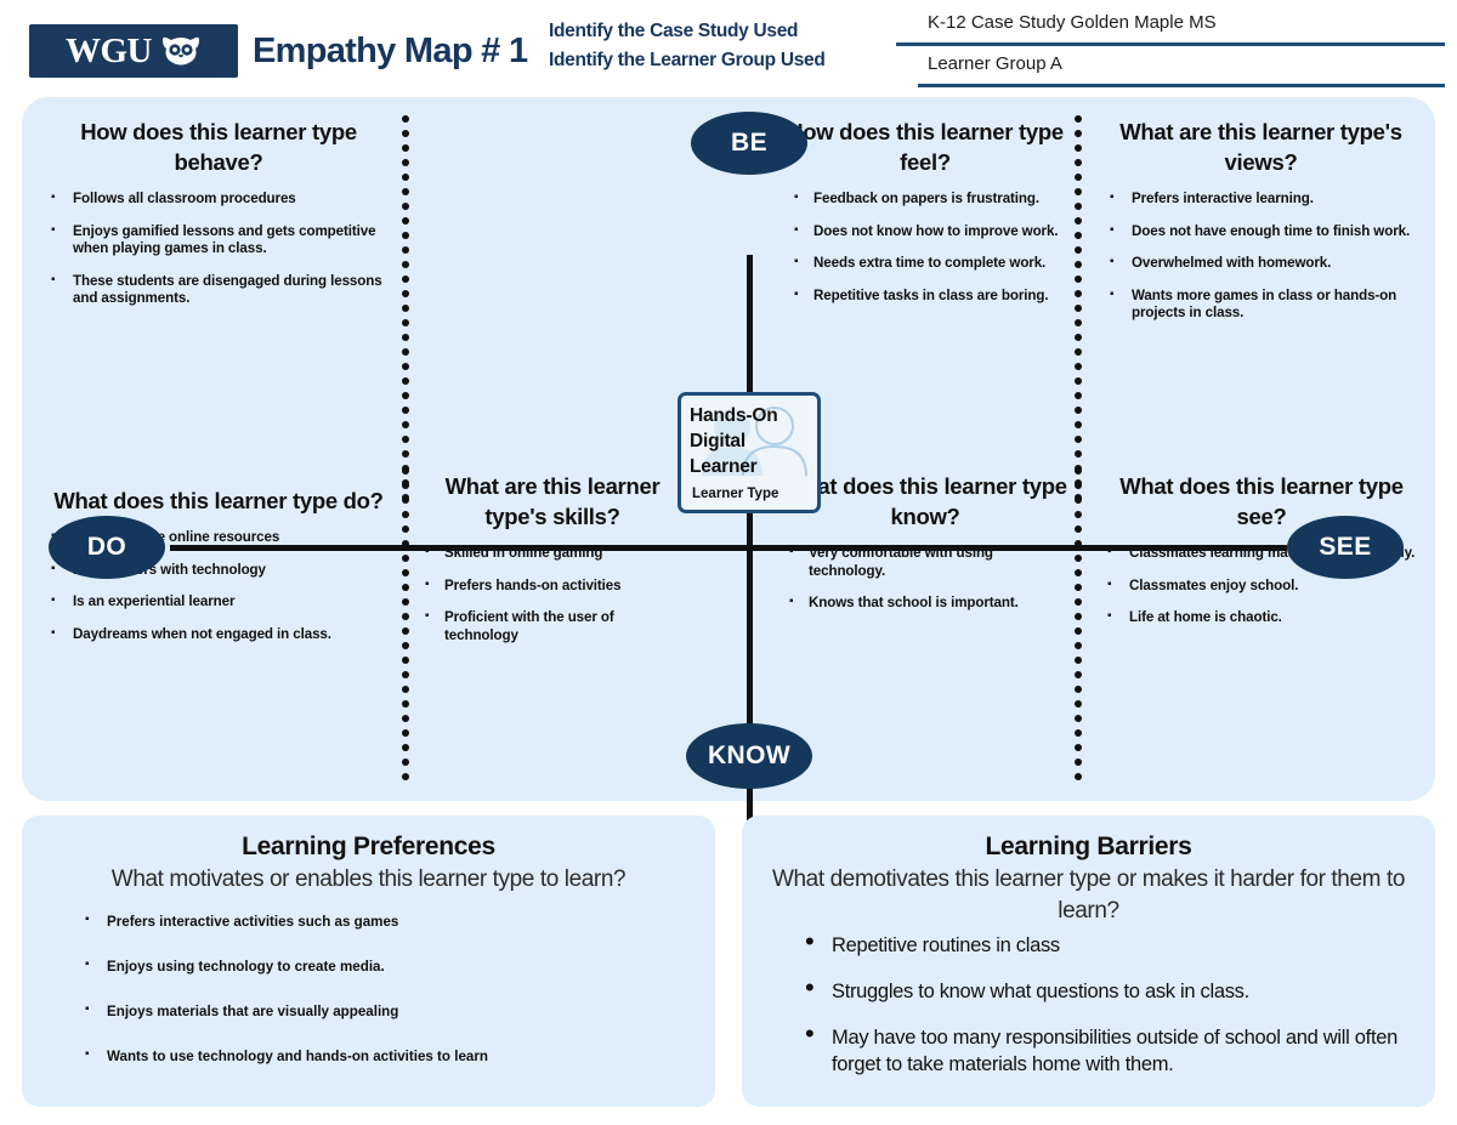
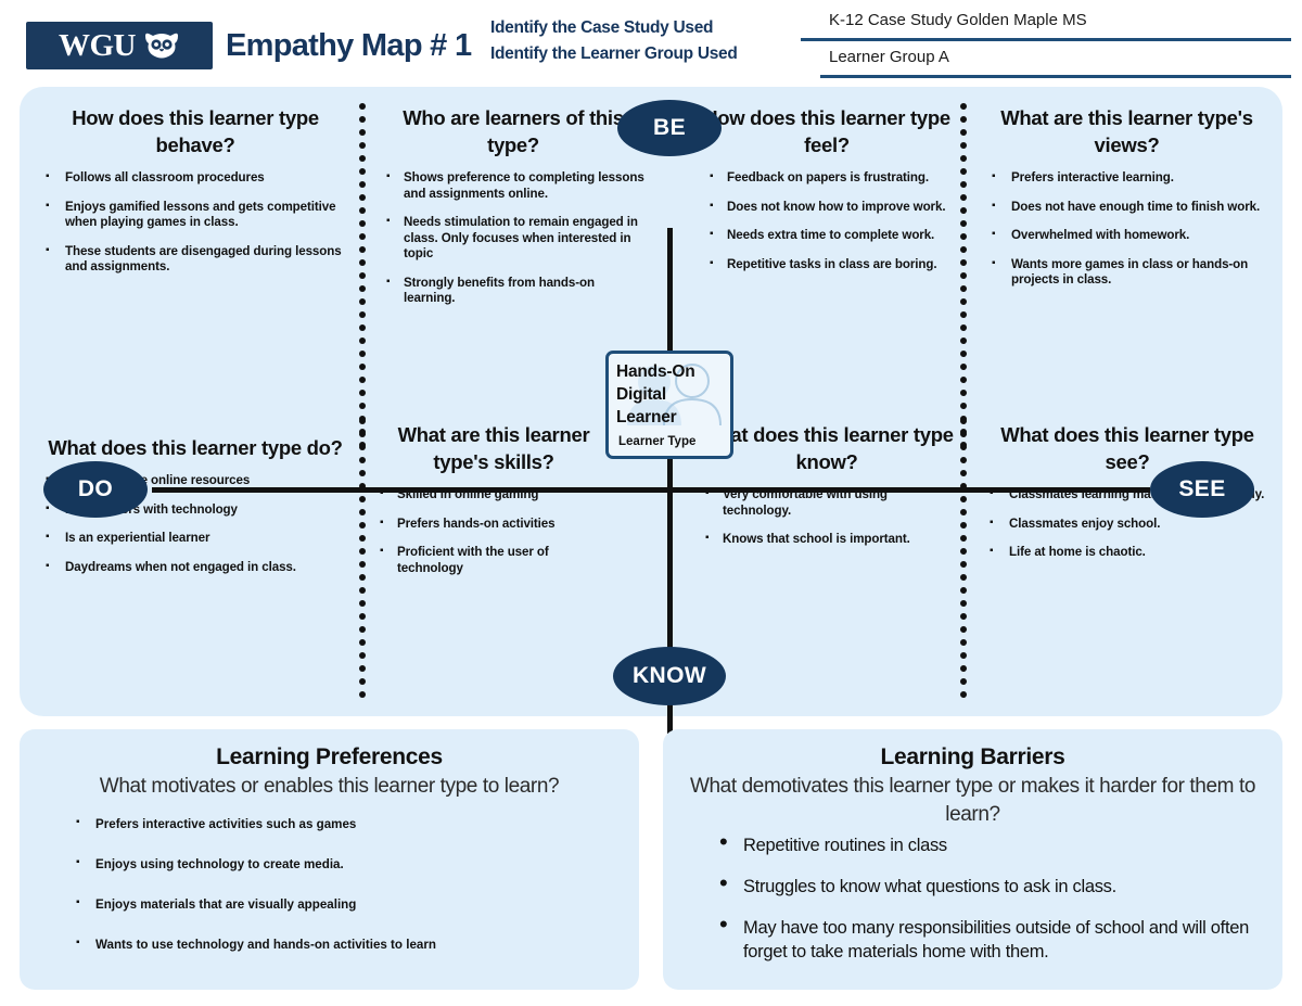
  WGU
  Empathy Map # 1
  Identify the Case Study Used
  Identify the Learner Group Used
  K-12 Case Study Golden Maple MS
  Learner Group A
  BE
  DO
  SEE
  KNOW
  Hands-On Digital Learner
  Learner Type
  How does this learner type behave?
  Follows all classroom procedures
  Enjoys gamified lessons and gets competitive when playing games in class.
  These students are disengaged during lessons and assignments.
+ Who are learners of this type?
+ Shows preference to completing lessons and assignments online.
+ Needs stimulation to remain engaged in class. Only focuses when interested in topic
+ Strongly benefits from hands-on learning.
  ow does this learner type feel?
  Feedback on papers is frustrating.
  Does not know how to improve work.
  Needs extra time to complete work.
  Repetitive tasks in class are boring.
  What are this learner type's views?
  Prefers interactive learning.
  Does not have enough time to finish work.
  Overwhelmed with homework.
  Wants more games in class or hands-on projects in class.
  What does this learner type do?
  Is an experiential learner
  Daydreams when not engaged in class.
  What are this learner type's skills?
  Skilled in online gaming
  Prefers hands-on activities
  Proficient with the user of technology
  at does this learner type know?
  Very comfortable with using technology.
  Knows that school is important.
  What does this learner type see?
  Classmates enjoy school.
  Life at home is chaotic.
  Learning Preferences
  What motivates or enables this learner type to learn?
  Prefers interactive activities such as games
  Enjoys using technology to create media.
  Enjoys materials that are visually appealing
  Wants to use technology and hands-on activities to learn
  Learning Barriers
  What demotivates this learner type or makes it harder for them to learn?
  Repetitive routines in class
  Struggles to know what questions to ask in class.
  May have too many responsibilities outside of school and will often forget to take materials home with them.
